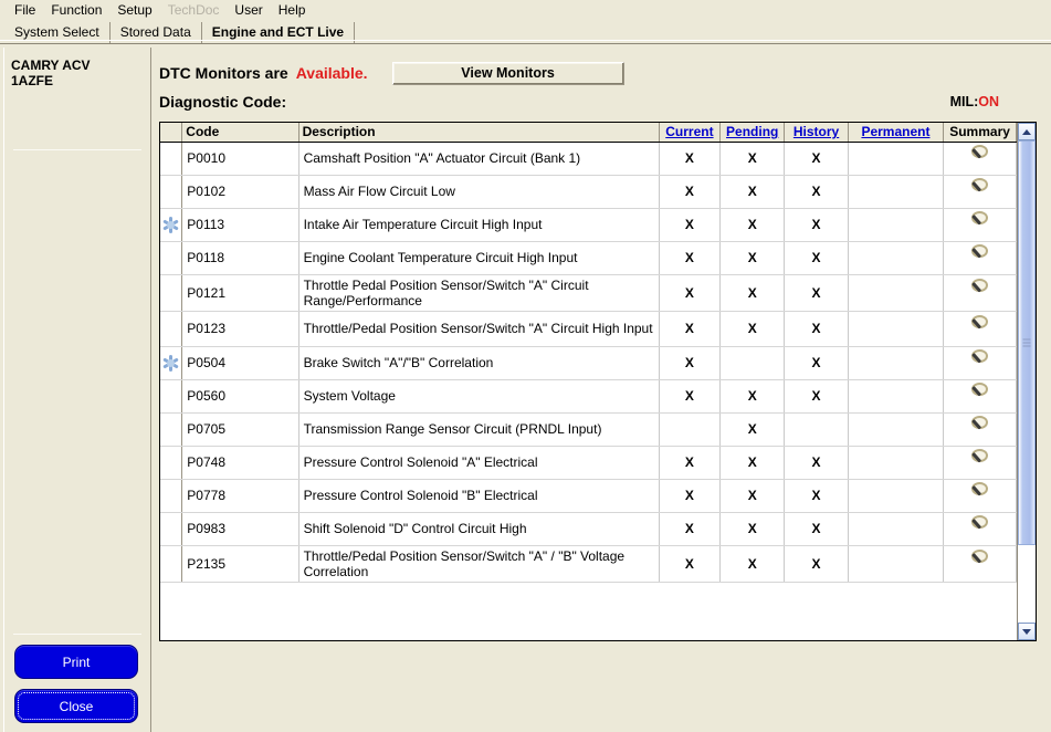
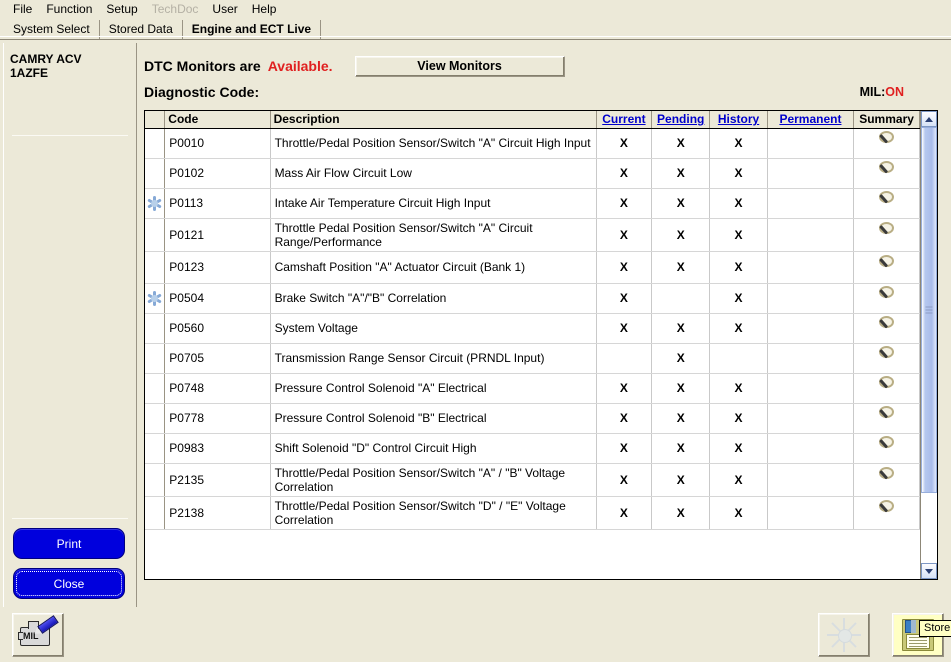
  File
  Function
  Setup
  TechDoc
  User
  Help
  System Select
  Stored Data
  Engine and ECT Live
  CAMRY ACV
  1AZFE
  Print
  Close
  DTC Monitors are
  Available.
  View Monitors
  Diagnostic Code:
  MIL:ON
  	Code	Description	Current	Pending	History	Permanent	Summary
- 	P0010	Camshaft Position "A" Actuator Circuit (Bank 1)	X	X	X
+ 	P0010	Throttle/Pedal Position Sensor/Switch "A" Circuit High Input	X	X	X
  	P0102	Mass Air Flow Circuit Low	X	X	X
  	P0113	Intake Air Temperature Circuit High Input	X	X	X
- 	P0118	Engine Coolant Temperature Circuit High Input	X	X	X
  	P0121	Throttle Pedal Position Sensor/Switch "A" Circuit Range/Performance	X	X	X
- 	P0123	Throttle/Pedal Position Sensor/Switch "A" Circuit High Input	X	X	X
+ 	P0123	Camshaft Position "A" Actuator Circuit (Bank 1)	X	X	X
  	P0504	Brake Switch "A"/"B" Correlation	X		X
  	P0560	System Voltage	X	X	X
  	P0705	Transmission Range Sensor Circuit (PRNDL Input)		X
  	P0748	Pressure Control Solenoid "A" Electrical	X	X	X
  	P0778	Pressure Control Solenoid "B" Electrical	X	X	X
  	P0983	Shift Solenoid "D" Control Circuit High	X	X	X
  	P2135	Throttle/Pedal Position Sensor/Switch "A" / "B" Voltage Correlation	X	X	X
+ 	P2138	Throttle/Pedal Position Sensor/Switch "D" / "E" Voltage Correlation	X	X	X
+ MIL
+ Store
